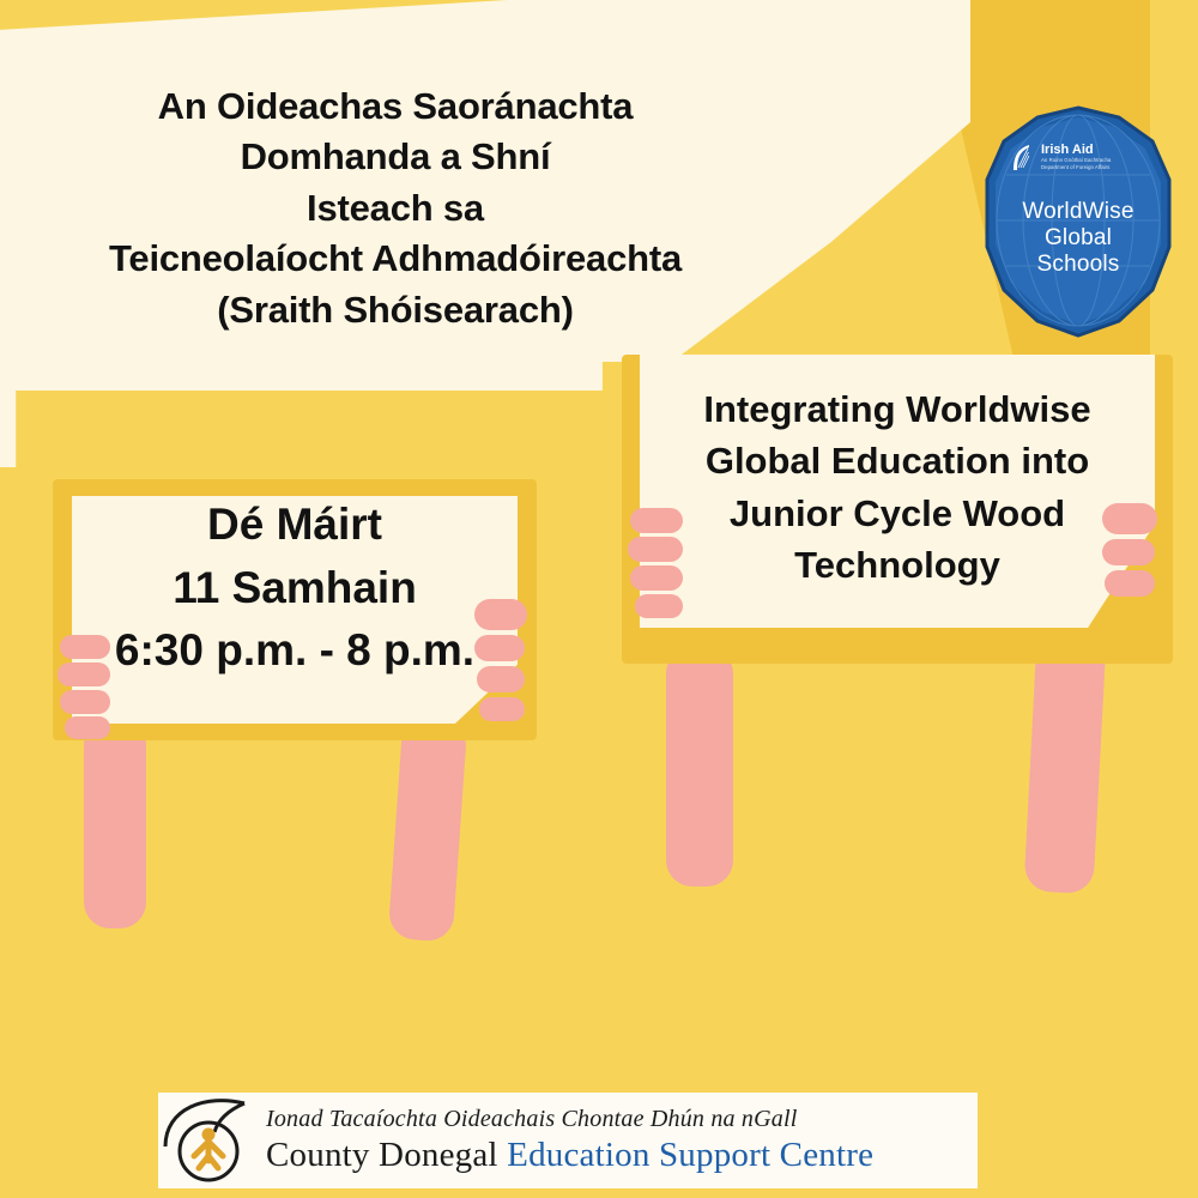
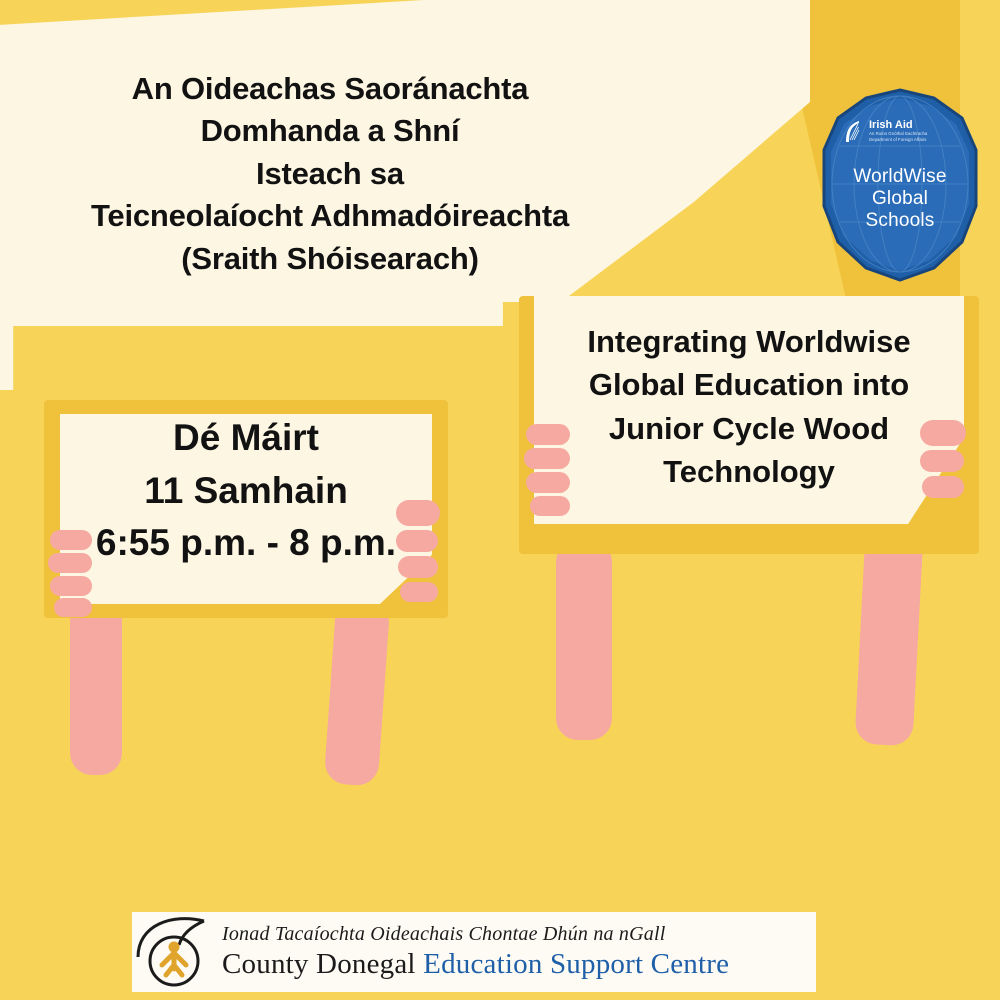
  An Oideachas Saoránachta
  Domhanda a Shní
  Isteach sa
  Teicneolaíocht Adhmadóireachta
  (Sraith Shóisearach)
  Irish Aid
  WorldWise
  Global
  Schools
  Integrating Worldwise
  Global Education into
  Junior Cycle Wood
  Technology
  Dé Máirt
  11 Samhain
- 6:30 p.m. - 8 p.m.
+ 6:55 p.m. - 8 p.m.
  Ionad Tacaíochta Oideachais Chontae Dhún na nGall
  County Donegal Education Support Centre
